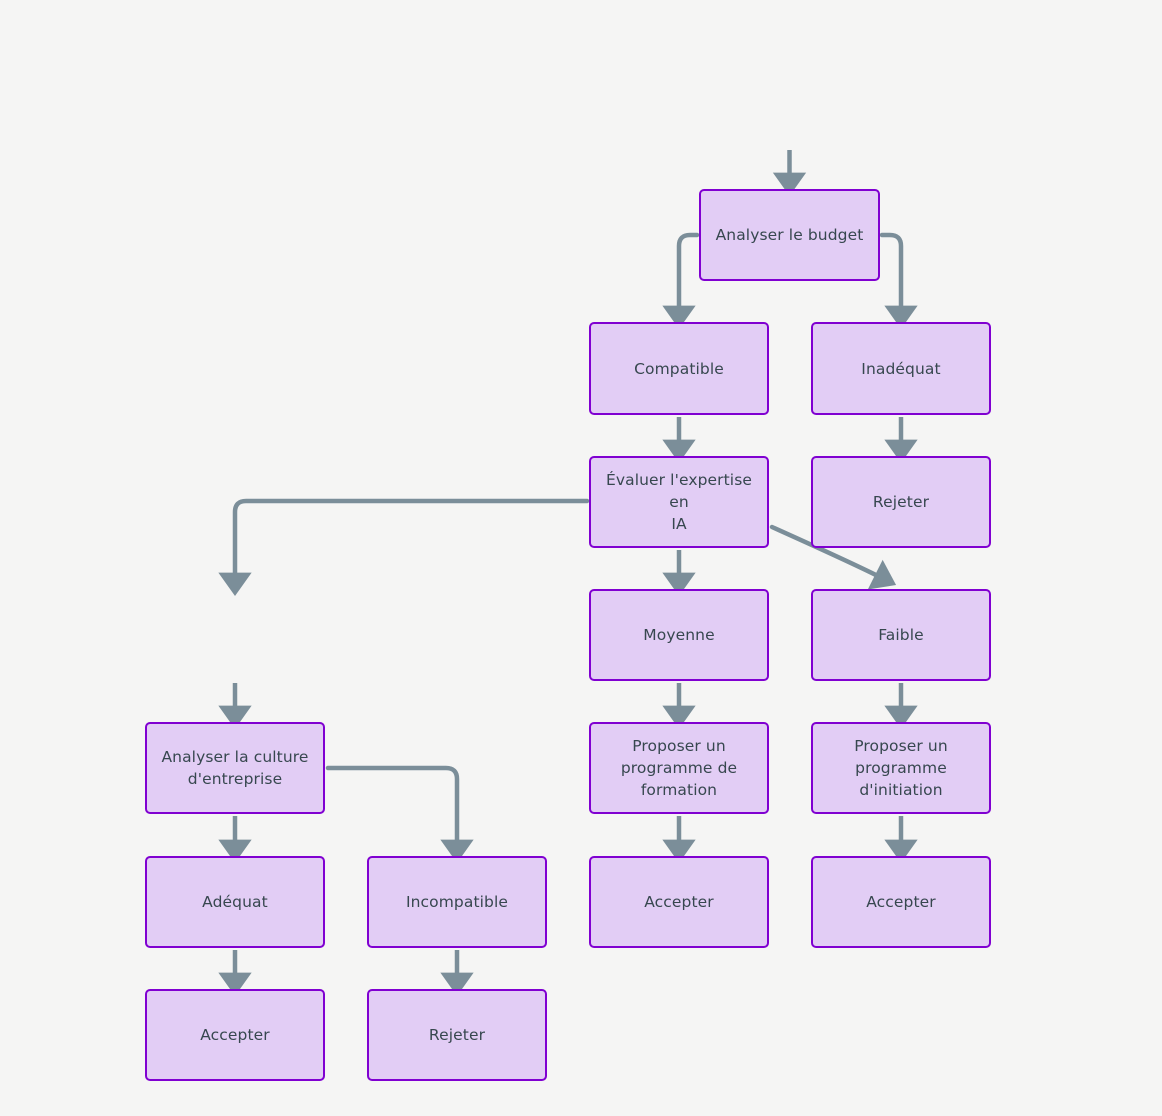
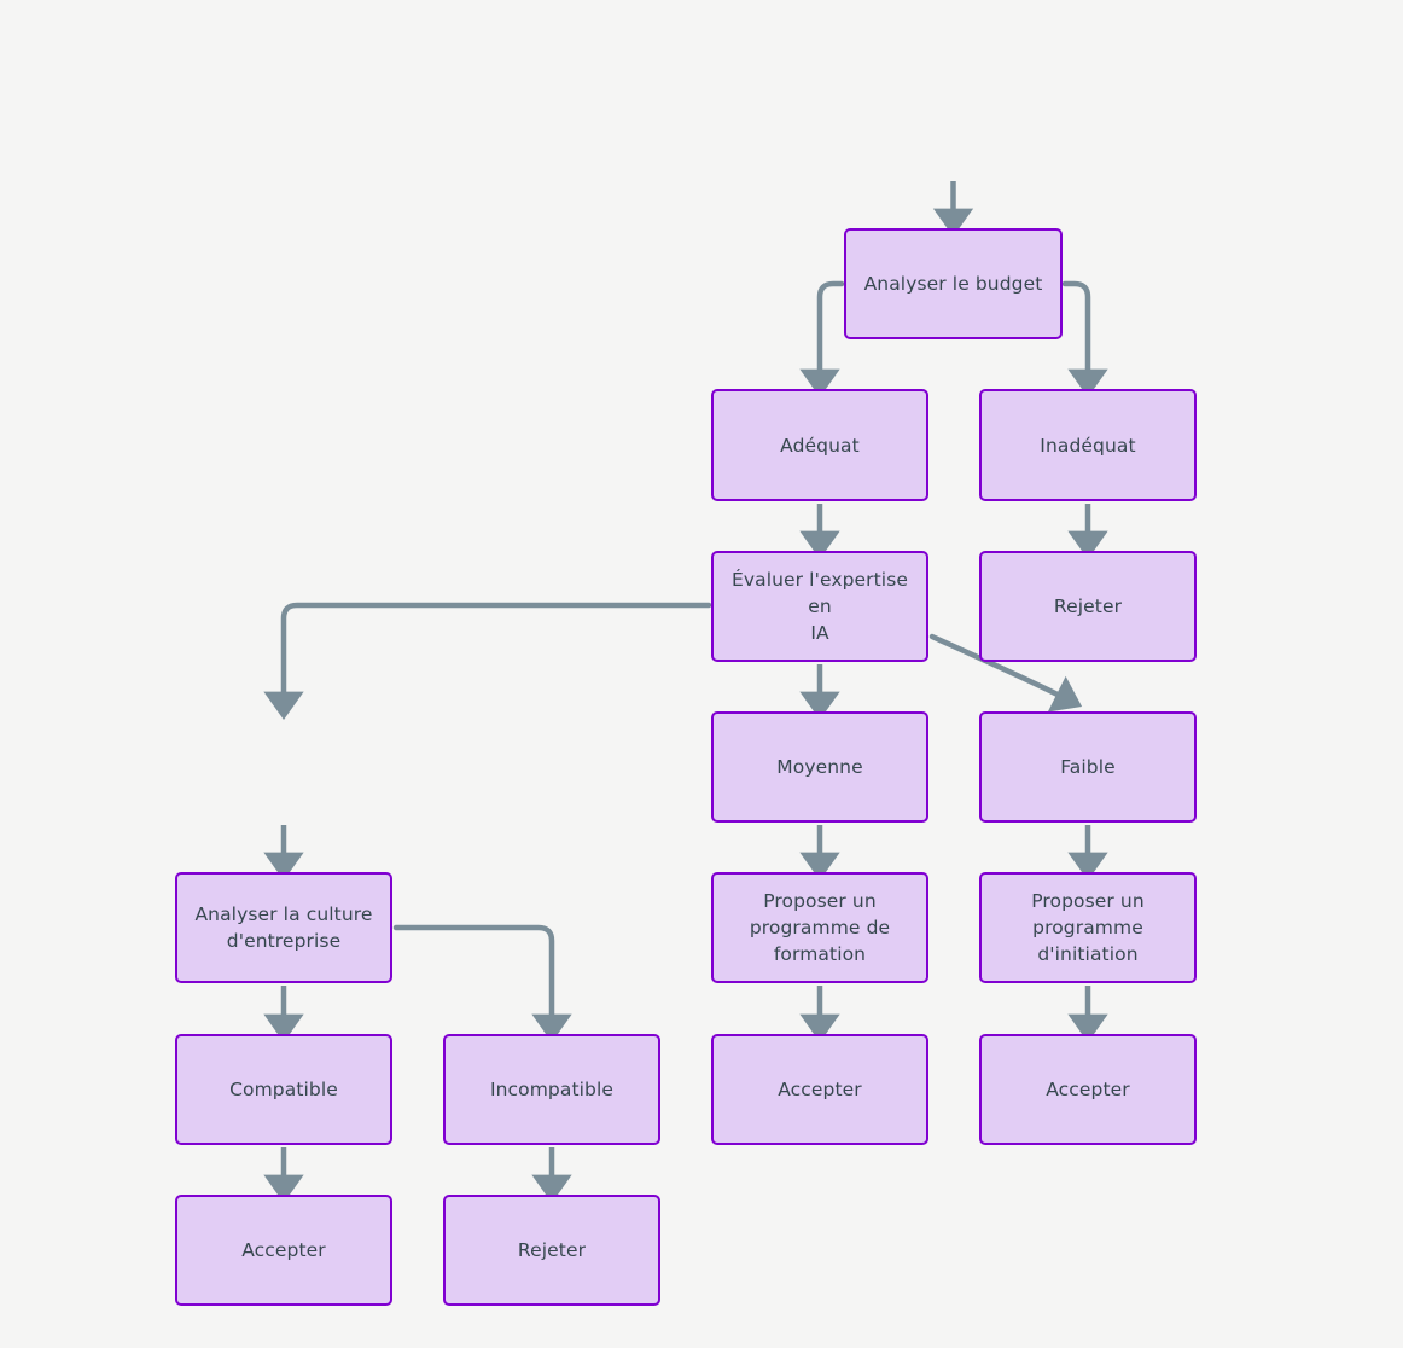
  Analyser le budget
- Compatible
+ Adéquat
  Inadéquat
  Évaluer l'expertise en
  IA
  Rejeter
  Moyenne
  Faible
  Analyser la culture
  d'entreprise
  Proposer un
  programme de
  formation
  Proposer un
  programme
  d'initiation
- Adéquat
+ Compatible
  Incompatible
  Accepter
  Accepter
  Accepter
  Rejeter
